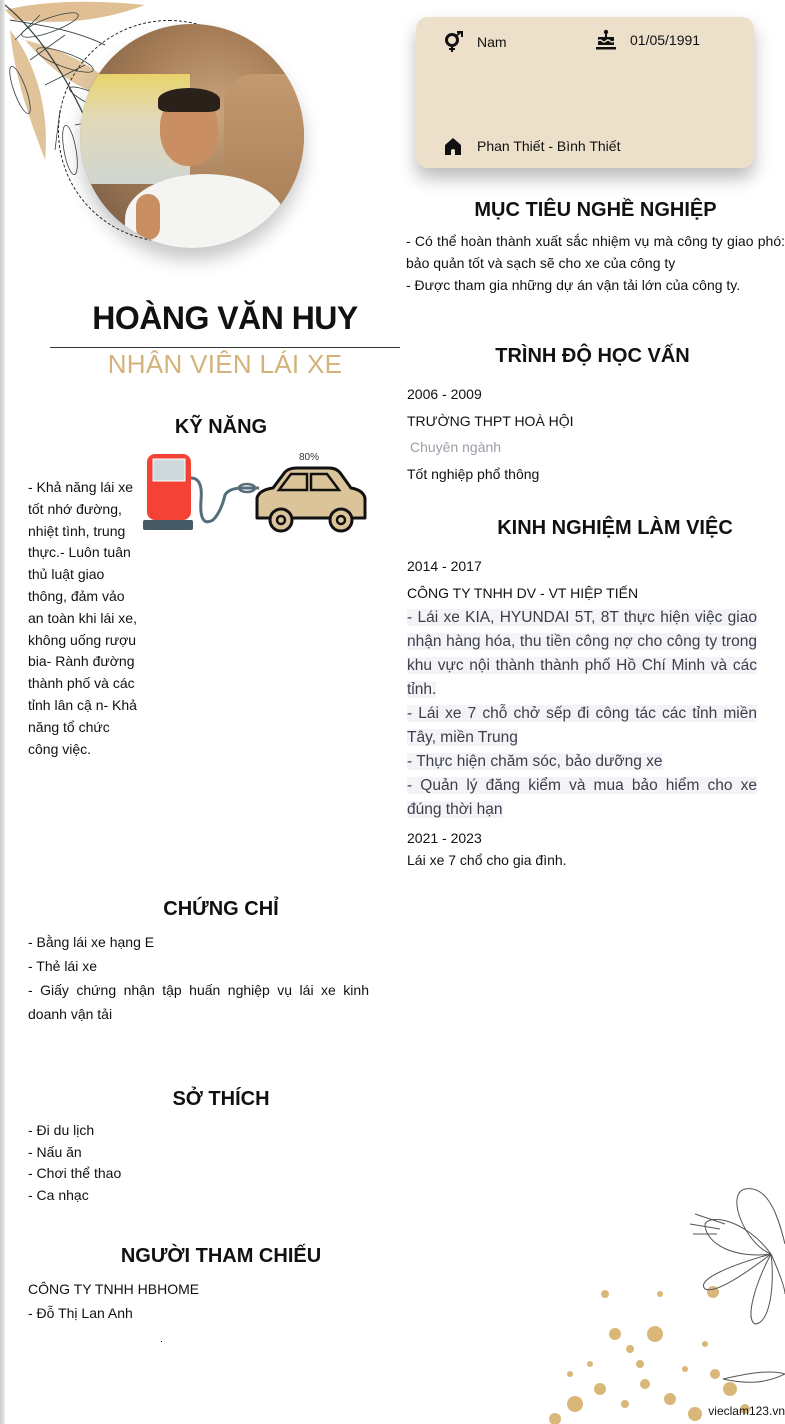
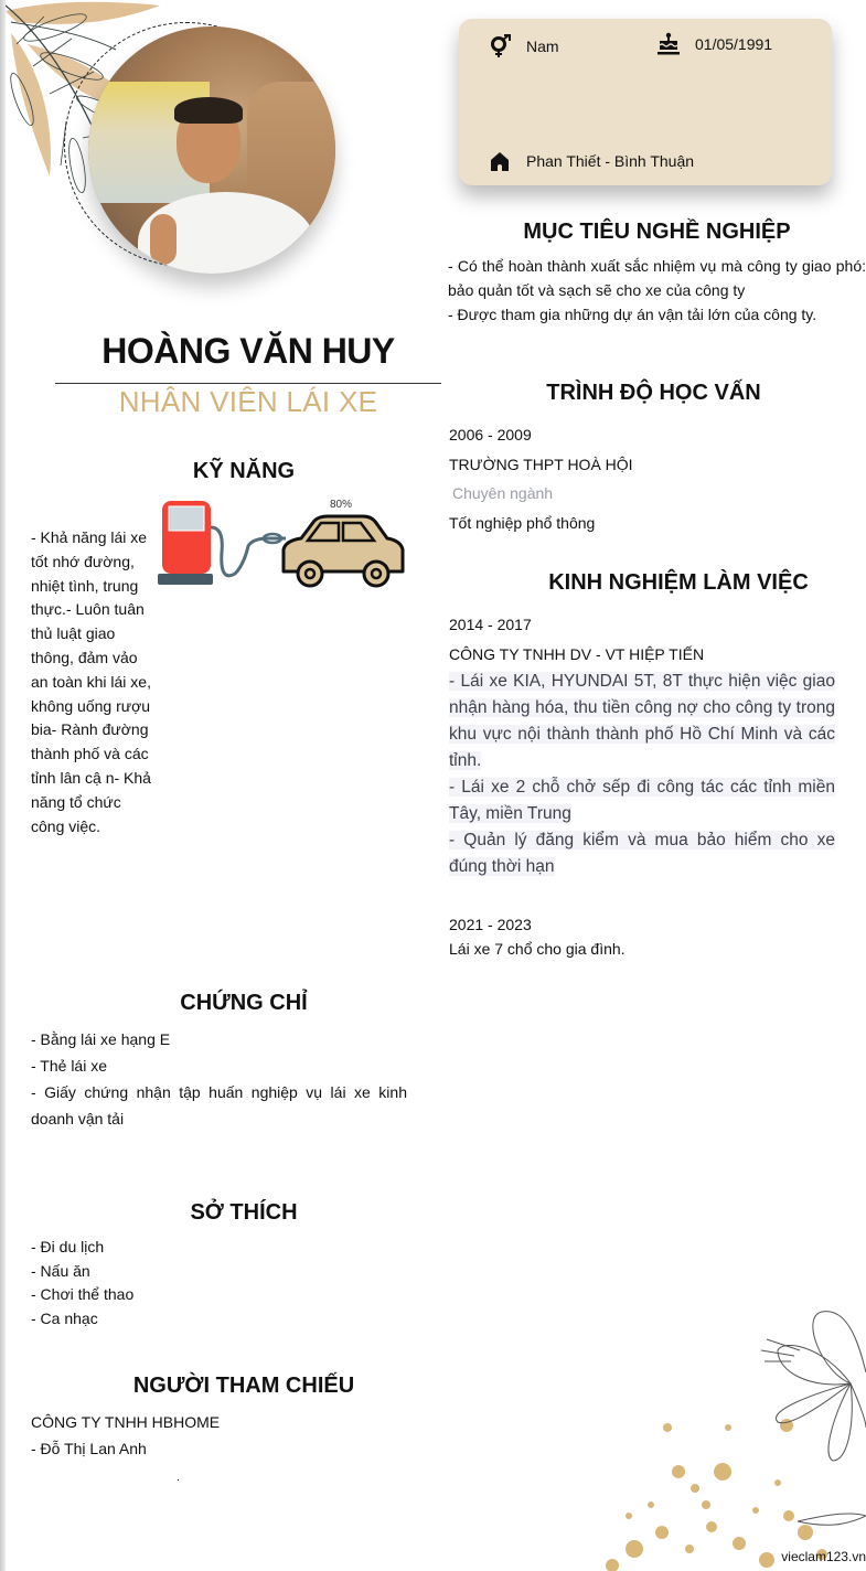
  Nam
  01/05/1991
- Phan Thiết - Bình Thiết
+ Phan Thiết - Bình Thuận
  HOÀNG VĂN HUY
  NHÂN VIÊN LÁI XE
  MỤC TIÊU NGHỀ NGHIỆP
  - Có thể hoàn thành xuất sắc nhiệm vụ mà công ty giao phó: bảo quản tốt và sạch sẽ cho xe của công ty
  - Được tham gia những dự án vận tải lớn của công ty.
  KỸ NĂNG
  - Khả năng lái xe tốt nhớ đường, nhiệt tình, trung thực.- Luôn tuân thủ luật giao thông, đảm vảo an toàn khi lái xe, không uống rượu bia- Rành đường thành phố và các tỉnh lân cậ n- Khả năng tổ chức công việc.
  80%
  TRÌNH ĐỘ HỌC VẤN
  2006 - 2009
  TRƯỜNG THPT HOÀ HỘI
  Chuyên ngành
  Tốt nghiệp phổ thông
  KINH NGHIỆM LÀM VIỆC
  2014 - 2017
  CÔNG TY TNHH DV - VT HIỆP TIẾN
  - Lái xe KIA, HYUNDAI 5T, 8T thực hiện việc giao nhận hàng hóa, thu tiền công nợ cho công ty trong khu vực nội thành thành phố Hồ Chí Minh và các tỉnh.
- - Lái xe 7 chỗ chở sếp đi công tác các tỉnh miền Tây, miền Trung
+ - Lái xe 2 chỗ chở sếp đi công tác các tỉnh miền Tây, miền Trung
- - Thực hiện chăm sóc, bảo dưỡng xe
  - Quản lý đăng kiểm và mua bảo hiểm cho xe đúng thời hạn
  2021 - 2023
  Lái xe 7 chổ cho gia đình.
  CHỨNG CHỈ
  - Bằng lái xe hạng E
  - Thẻ lái xe
  - Giấy chứng nhận tập huấn nghiệp vụ lái xe kinh doanh vận tải
  SỞ THÍCH
  - Đi du lịch
  - Nấu ăn
  - Chơi thể thao
  - Ca nhạc
  NGƯỜI THAM CHIẾU
  CÔNG TY TNHH HBHOME
  - Đỗ Thị Lan Anh
  vieclam123.vn
